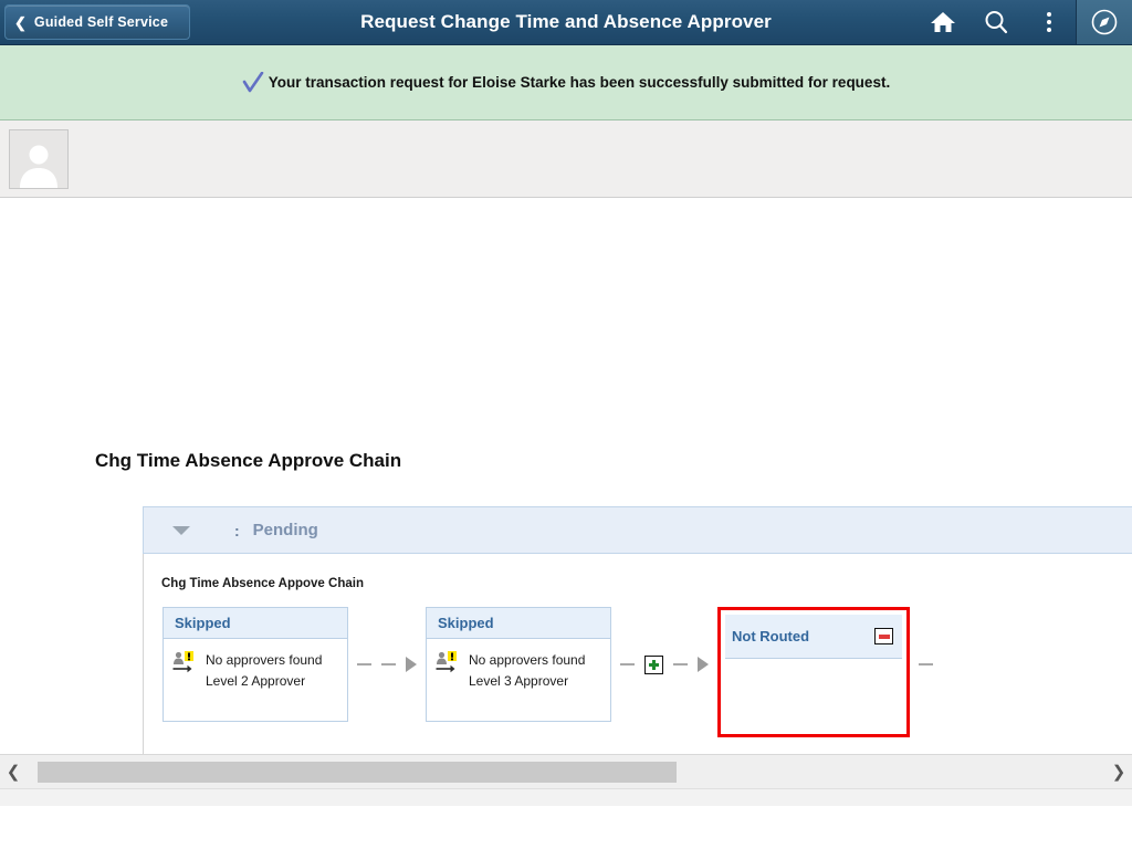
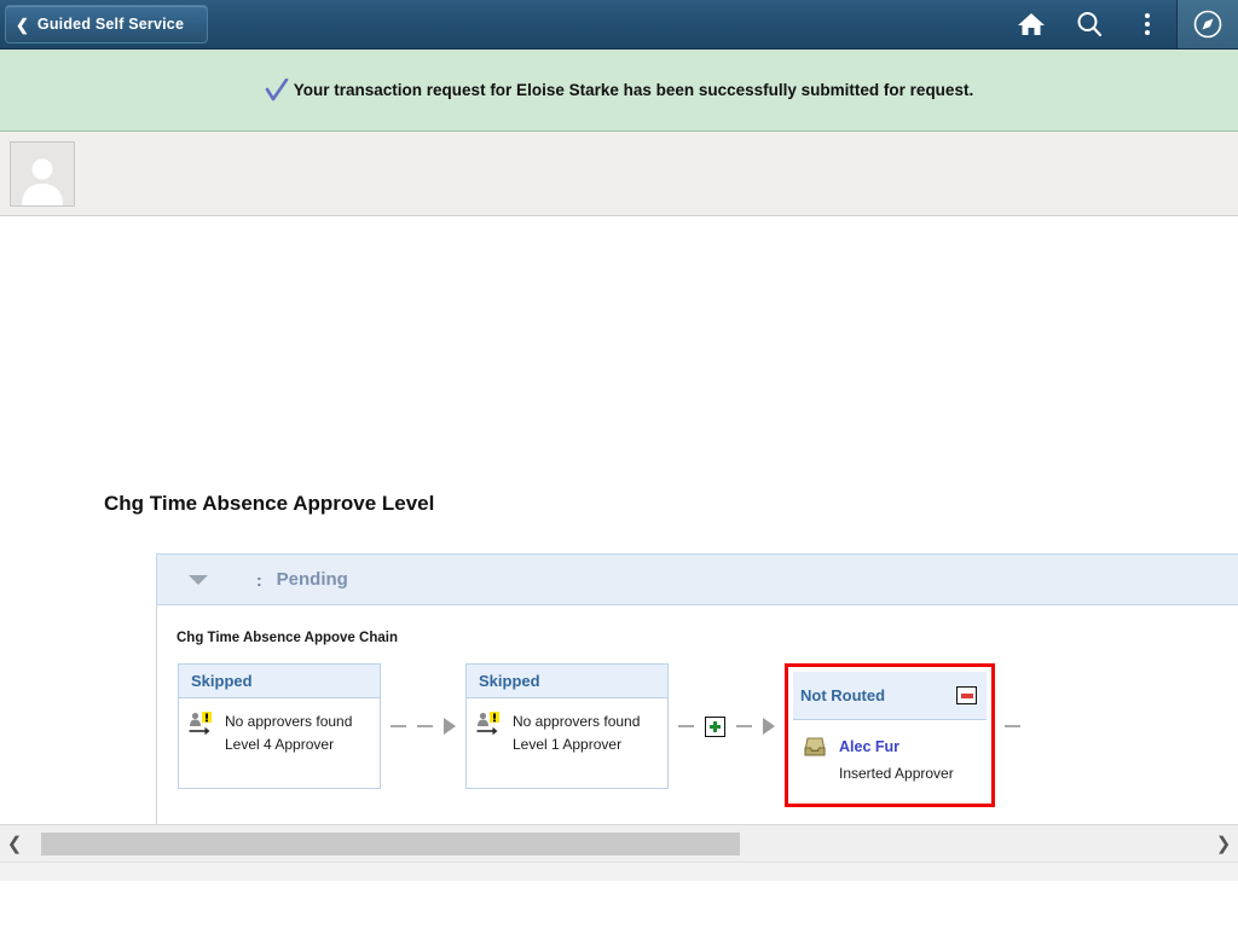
  ❮
  Guided Self Service
- Request Change Time and Absence Approver
  Your transaction request for Eloise Starke has been successfully submitted for request.
- Chg Time Absence Approve Chain
+ Chg Time Absence Approve Level
  :
  Pending
  Chg Time Absence Appove Chain
  Skipped
  No approvers found
- Level 2 Approver
+ Level 4 Approver
  Skipped
  No approvers found
- Level 3 Approver
+ Level 1 Approver
  Not Routed
+ Alec Fur
+ Inserted Approver
  ❮
  ❯
